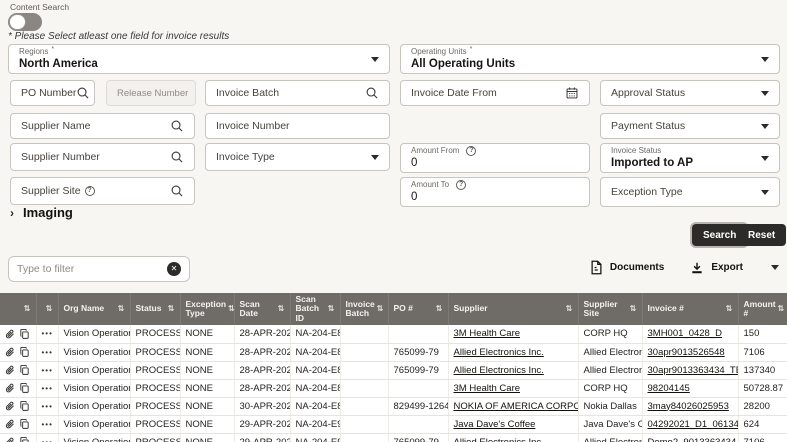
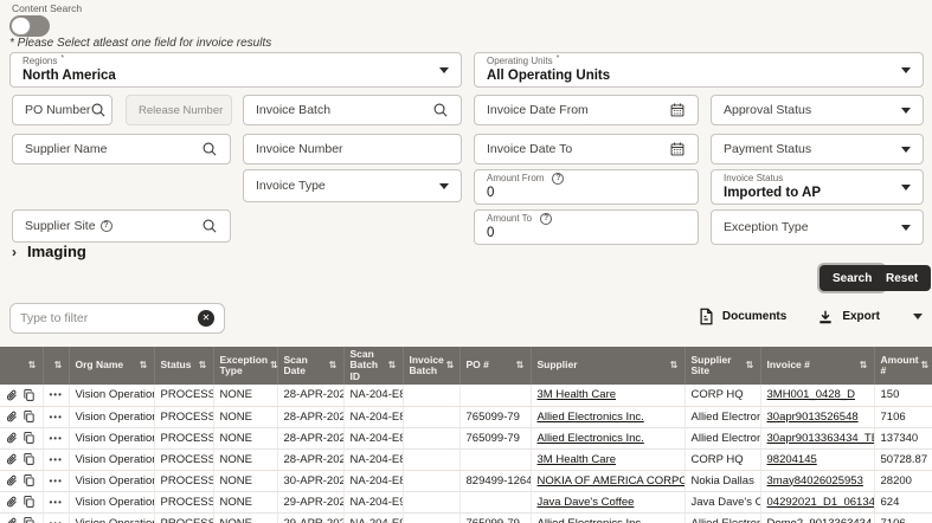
  Content Search
  * Please Select atleast one field for invoice results
  Regions
  North America
  Operating Units
  All Operating Units
  PO Number
  Release Number
  Invoice Batch
  Invoice Date From
  Approval Status
  Supplier Name
  Invoice Number
+ Invoice Date To
  Payment Status
- Supplier Number
  Invoice Type
  Amount From
  0
  Invoice Status
  Imported to AP
  Supplier Site
  Amount To
  0
  Exception Type
  ›
  Imaging
  Search
  Reset
  Type to filter
  ✕
  Documents
  Export
  ⇅	⇅	Org Name ⇅	Status ⇅	Exception Type ⇅	Scan Date ⇅	Scan Batch ID⇅	Invoice Batch ⇅	PO # ⇅	Supplier ⇅	Supplier Site ⇅	Invoice # ⇅	Amount # ⇅
  	•••	Vision Operatio	PROCESS	NONE	28-APR-202	NA-204-E8			3M Health Care	CORP HQ	3MH001_0428_D	150
  	•••	Vision Operatio	PROCESS	NONE	28-APR-202	NA-204-E8		765099-79	Allied Electronics Inc.	Allied Electron	30apr9013526548	7106
  	•••	Vision Operatio	PROCESS	NONE	28-APR-202	NA-204-E8		765099-79	Allied Electronics Inc.	Allied Electron	30apr9013363434_T	137340
  	•••	Vision Operatio	PROCESS	NONE	28-APR-202	NA-204-E8			3M Health Care	CORP HQ	98204145	50728.87
  	•••	Vision Operatio	PROCESS	NONE	30-APR-202	NA-204-E8		829499-1264	NOKIA OF AMERICA CORPO	Nokia Dallas	3may84026025953	28200
  	•••	Vision Operatio	PROCESS	NONE	29-APR-202	NA-204-E9			Java Dave's Coffee	Java Dave's C	04292021_D1_06134	624
